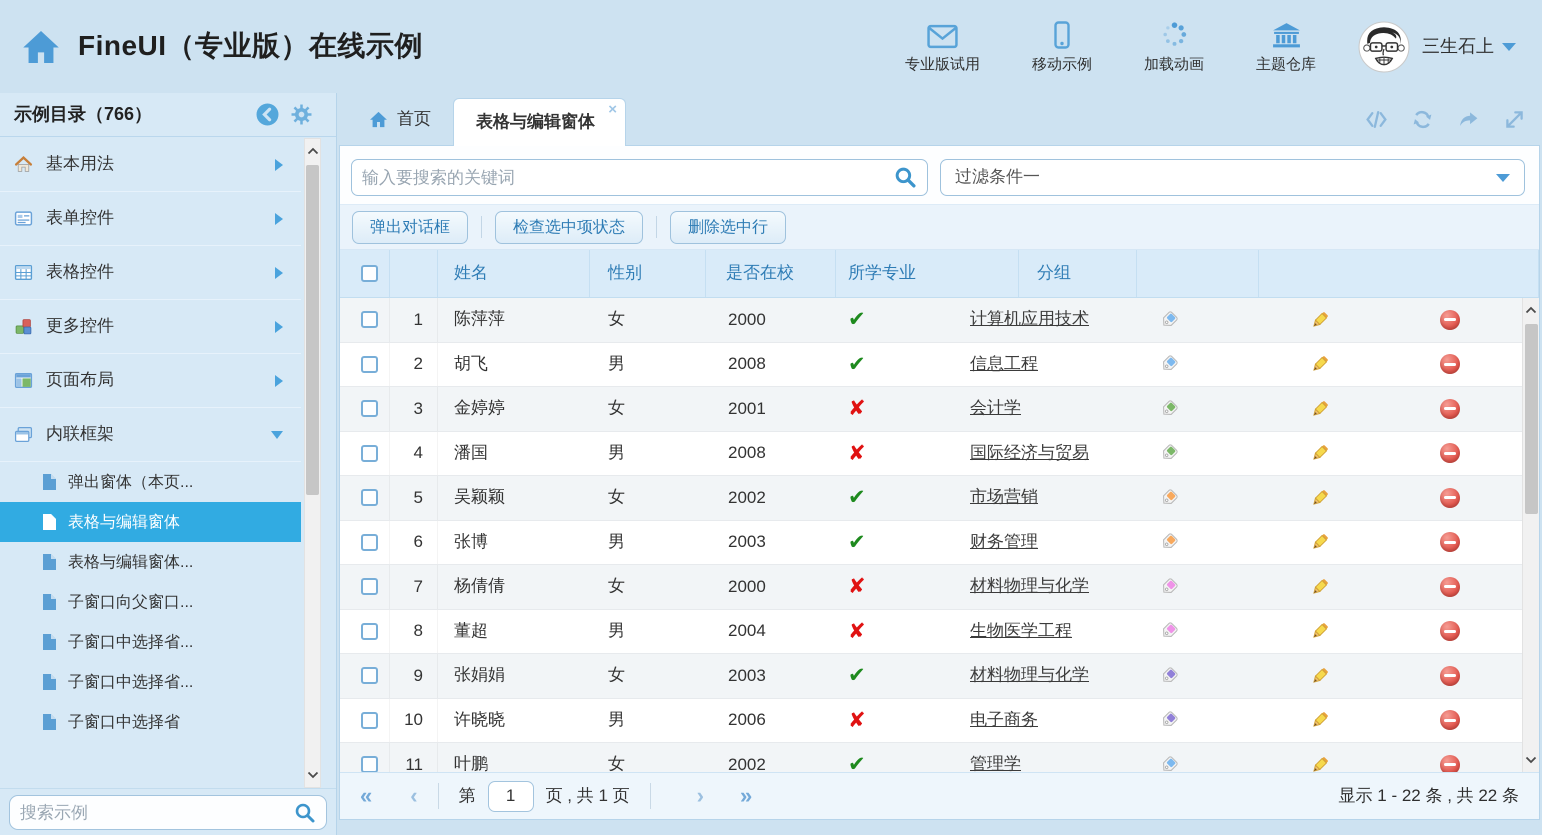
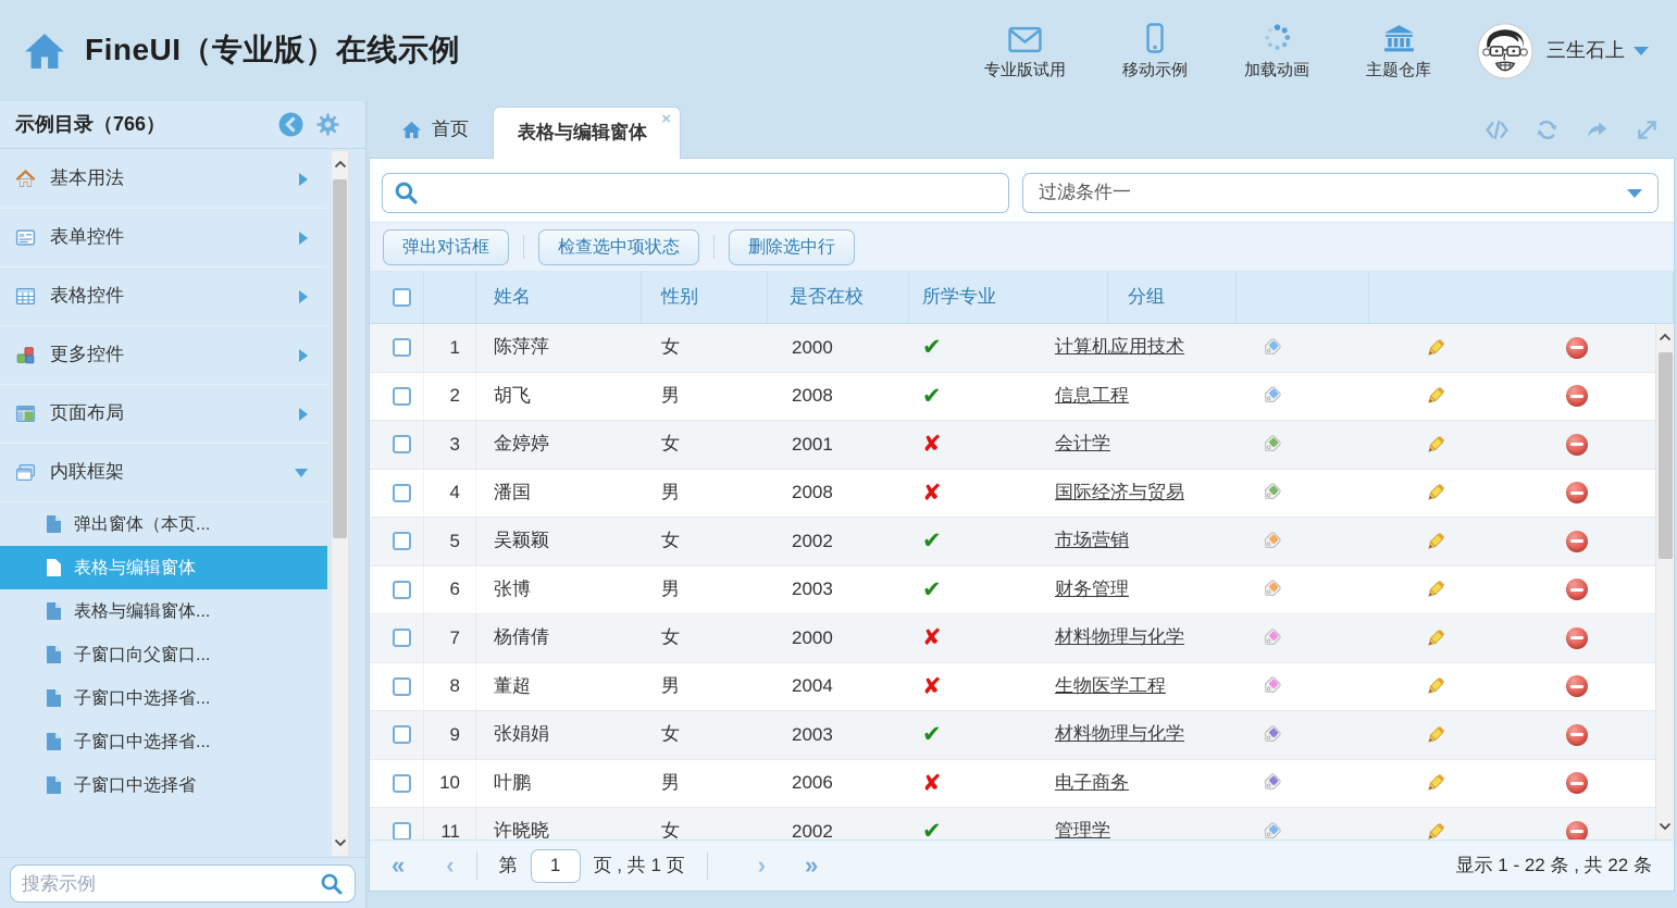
  FineUI（专业版）在线示例
  专业版试用
  移动示例
  加载动画
  主题仓库
  三生石上
  示例目录（766）
  基本用法
  表单控件
  表格控件
  更多控件
  页面布局
  内联框架
  弹出窗体（本页...
  表格与编辑窗体
  表格与编辑窗体...
  子窗口向父窗口...
  子窗口中选择省...
  子窗口中选择省...
  子窗口中选择省
  搜索示例
  首页
  表格与编辑窗体
  ×
- 输入要搜索的关键词
  过滤条件一
  弹出对话框
  检查选中项状态
  删除选中行
  姓名
  性别
  是否在校
  所学专业
  分组
  1
  陈萍萍
  女
  2000
  计算机应用技术
  2
  胡飞
  男
  2008
  信息工程
  3
  金婷婷
  女
  2001
  会计学
  4
  潘国
  男
  2008
  国际经济与贸易
  5
  吴颖颖
  女
  2002
  市场营销
  6
  张博
  男
  2003
  财务管理
  7
  杨倩倩
  女
  2000
  材料物理与化学
  8
  董超
  男
  2004
  生物医学工程
  9
  张娟娟
  女
  2003
  材料物理与化学
  10
- 许晓晓
+ 叶鹏
  男
  2006
  电子商务
  11
- 叶鹏
+ 许晓晓
  女
  2002
  管理学
  «
  ‹
  第
  1
  页 , 共 1 页
  ›
  »
  显示 1 - 22 条 , 共 22 条
